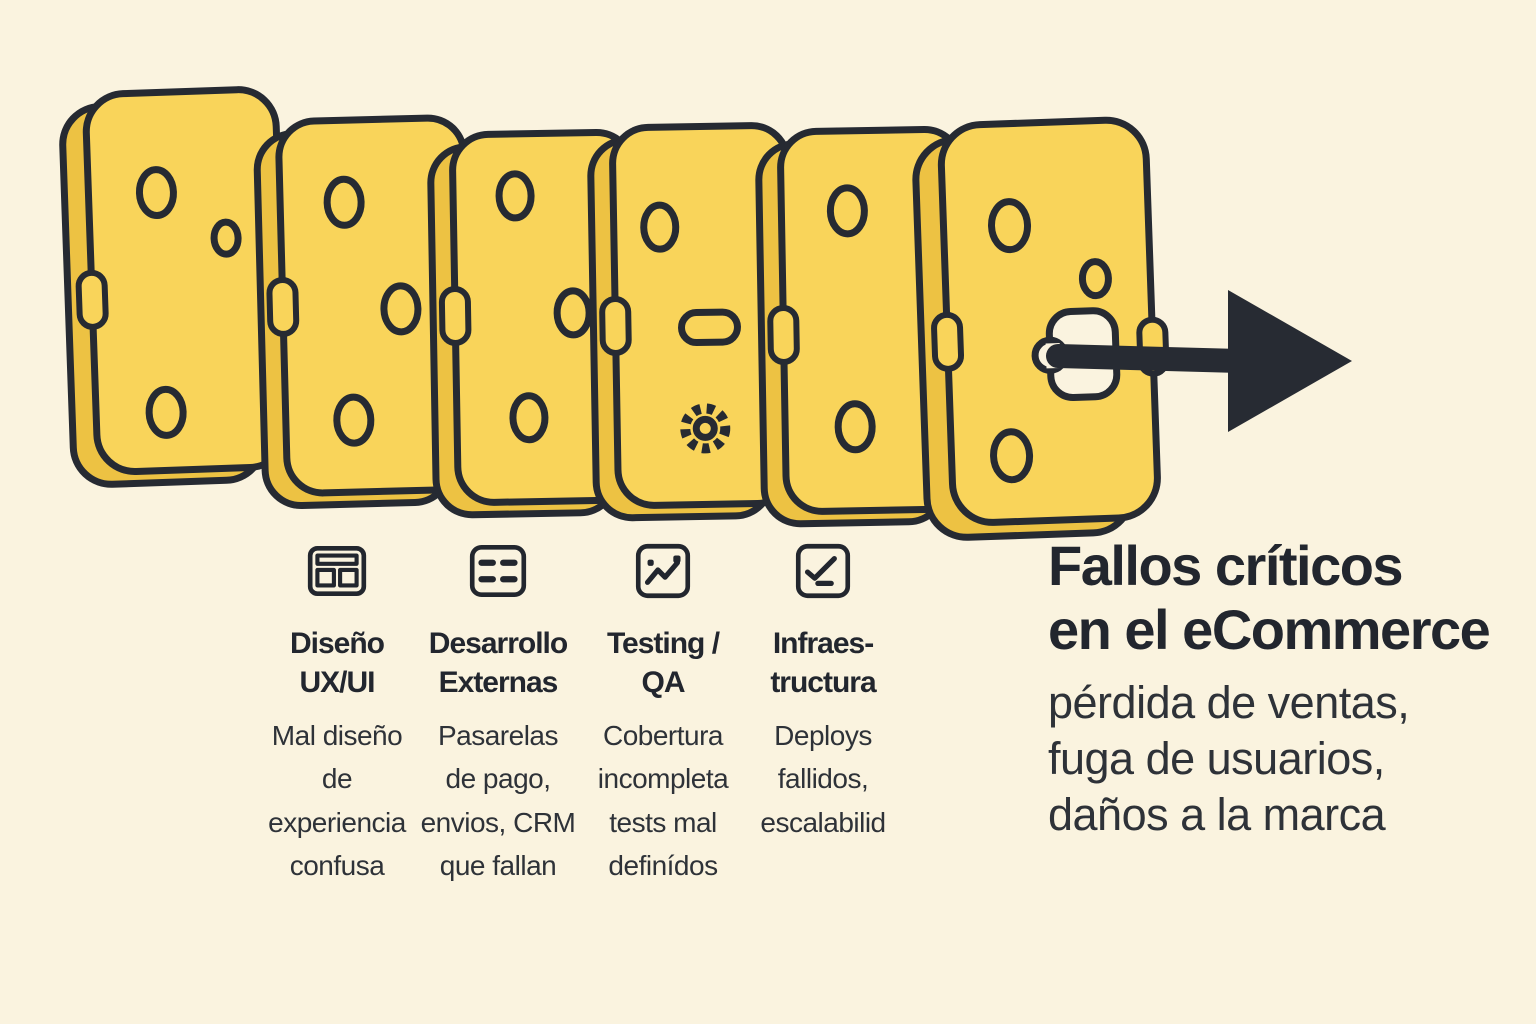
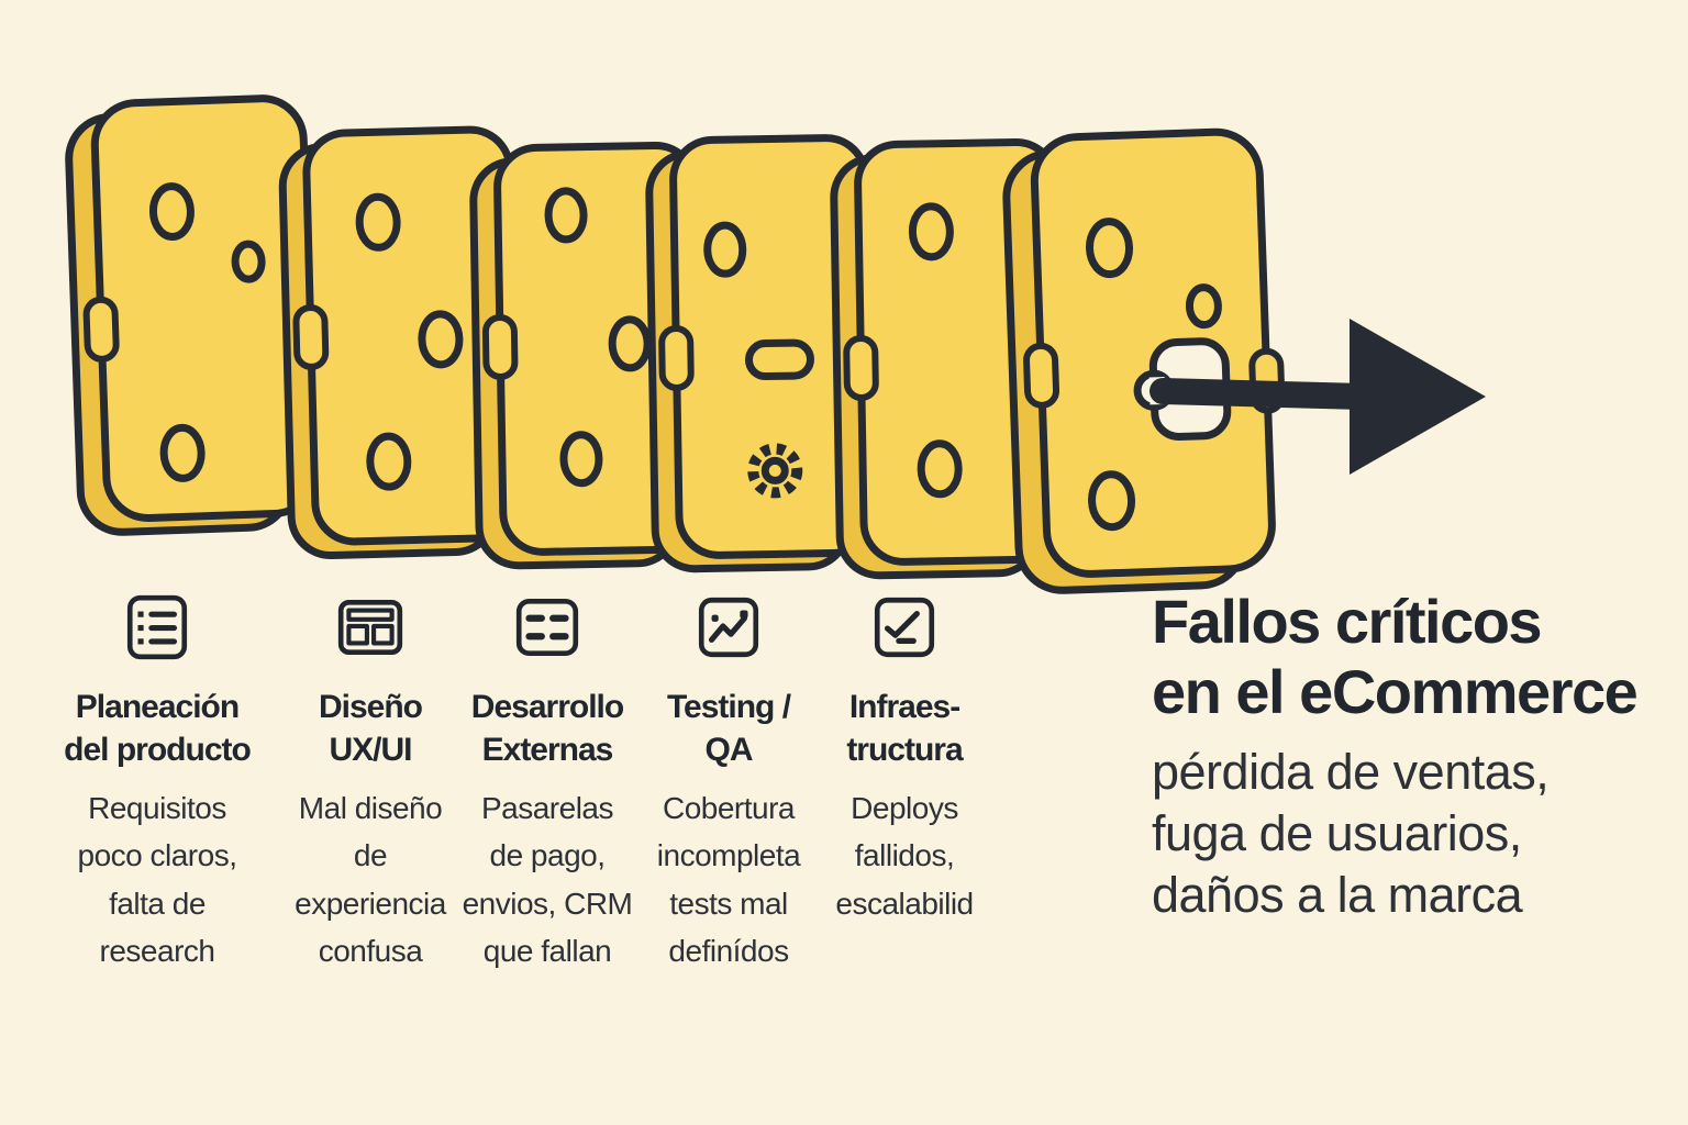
+ Planeación
+ del producto
+ Requisitos
+ poco claros,
+ falta de
+ research
  Diseño
  UX/UI
  Mal diseño
  de
  experiencia
  confusa
  Desarrollo
  Externas
  Pasarelas
  de pago,
  envios, CRM
  que fallan
  Testing /
  QA
  Cobertura
  incompleta
  tests mal
  definídos
  Infraes-
  tructura
  Deploys
  fallidos,
  escalabilid
  Fallos críticos
  en el eCommerce
  pérdida de ventas,
  fuga de usuarios,
  daños a la marca
